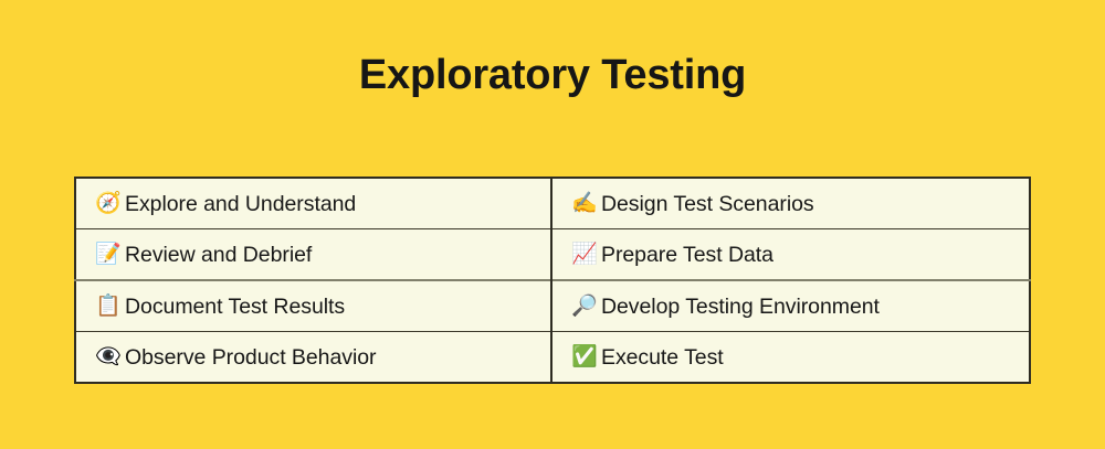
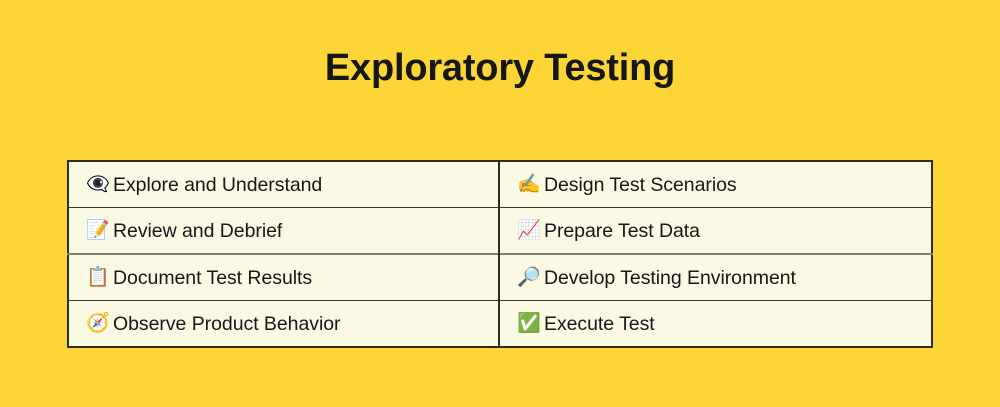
  Exploratory Testing
- 🧭 Explore and Understand	✍️ Design Test Scenarios
+ 👁️‍🗨️ Explore and Understand	✍️ Design Test Scenarios
  📝 Review and Debrief	📈 Prepare Test Data
  📋 Document Test Results	🔎 Develop Testing Environment
- 👁️‍🗨️ Observe Product Behavior	✅ Execute Test
+ 🧭 Observe Product Behavior	✅ Execute Test
